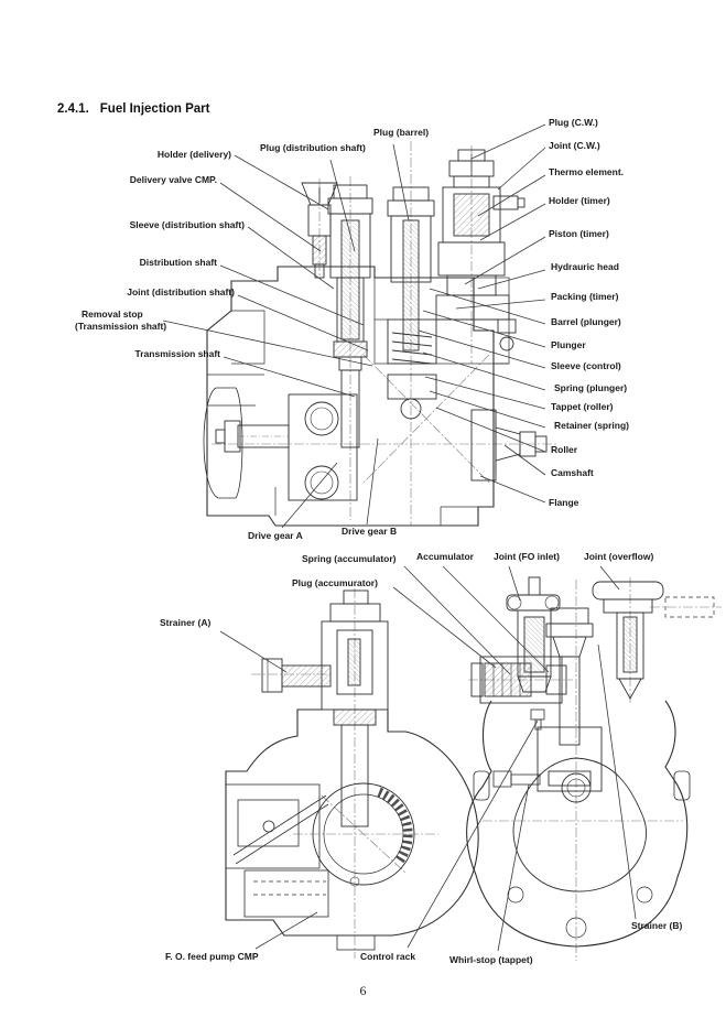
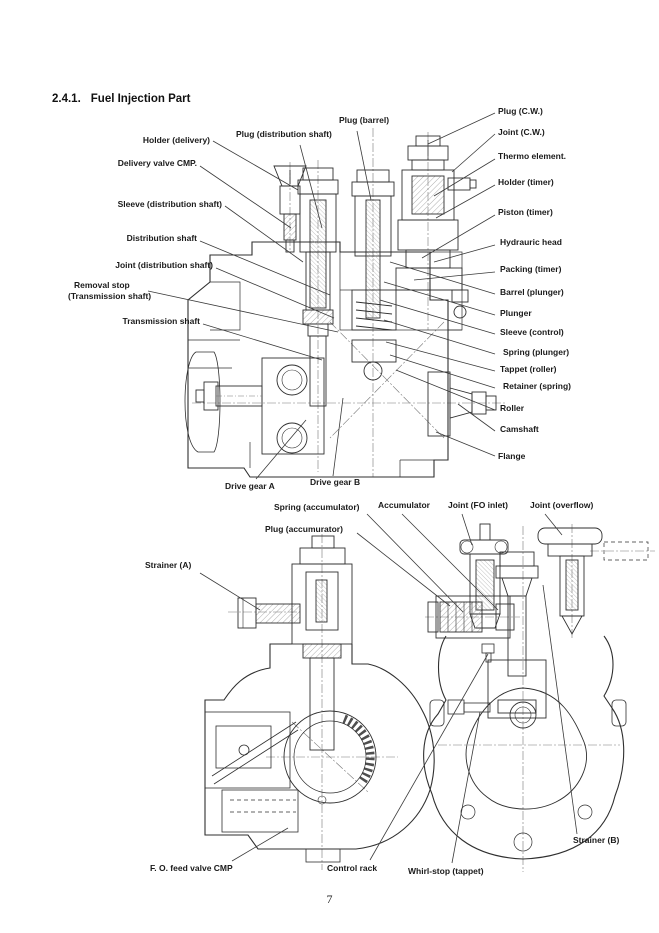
  2.4.1. Fuel Injection Part
  Holder (delivery)
  Delivery valve CMP.
  Plug (distribution shaft)
  Plug (barrel)
  Sleeve (distribution shaft)
  Distribution shaft
  Joint (distribution shaft)
  Removal stop
  (Transmission shaft)
  Transmission shaft
  Plug (C.W.)
  Joint (C.W.)
  Thermo element.
  Holder (timer)
  Piston (timer)
  Hydrauric head
  Packing (timer)
  Barrel (plunger)
  Plunger
  Sleeve (control)
  Spring (plunger)
  Tappet (roller)
  Retainer (spring)
  Roller
  Camshaft
  Flange
  Drive gear A
  Drive gear B
  Spring (accumulator)
  Plug (accumurator)
  Accumulator
  Joint (FO inlet)
  Joint (overflow)
  Strainer (A)
- F. O. feed pump CMP
+ F. O. feed valve CMP
  Control rack
  Whirl-stop (tappet)
  Strainer (B)
- 6
+ 7
